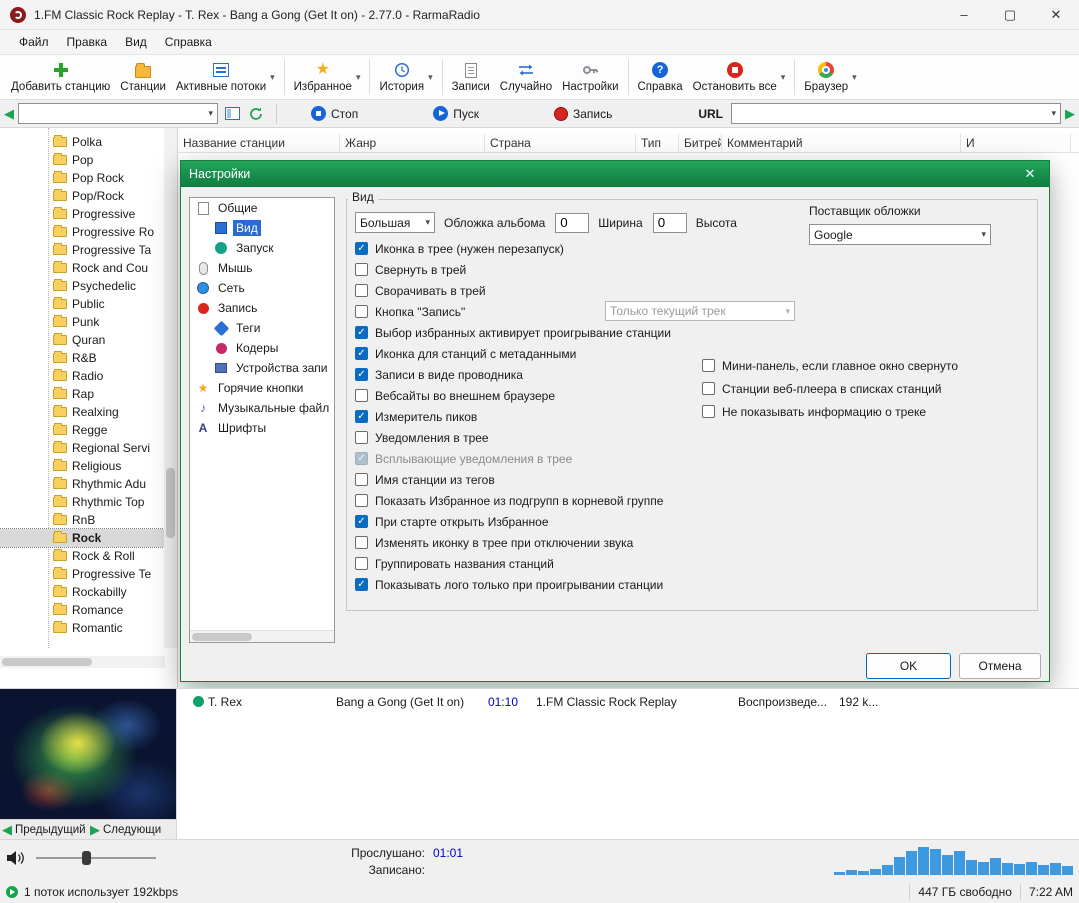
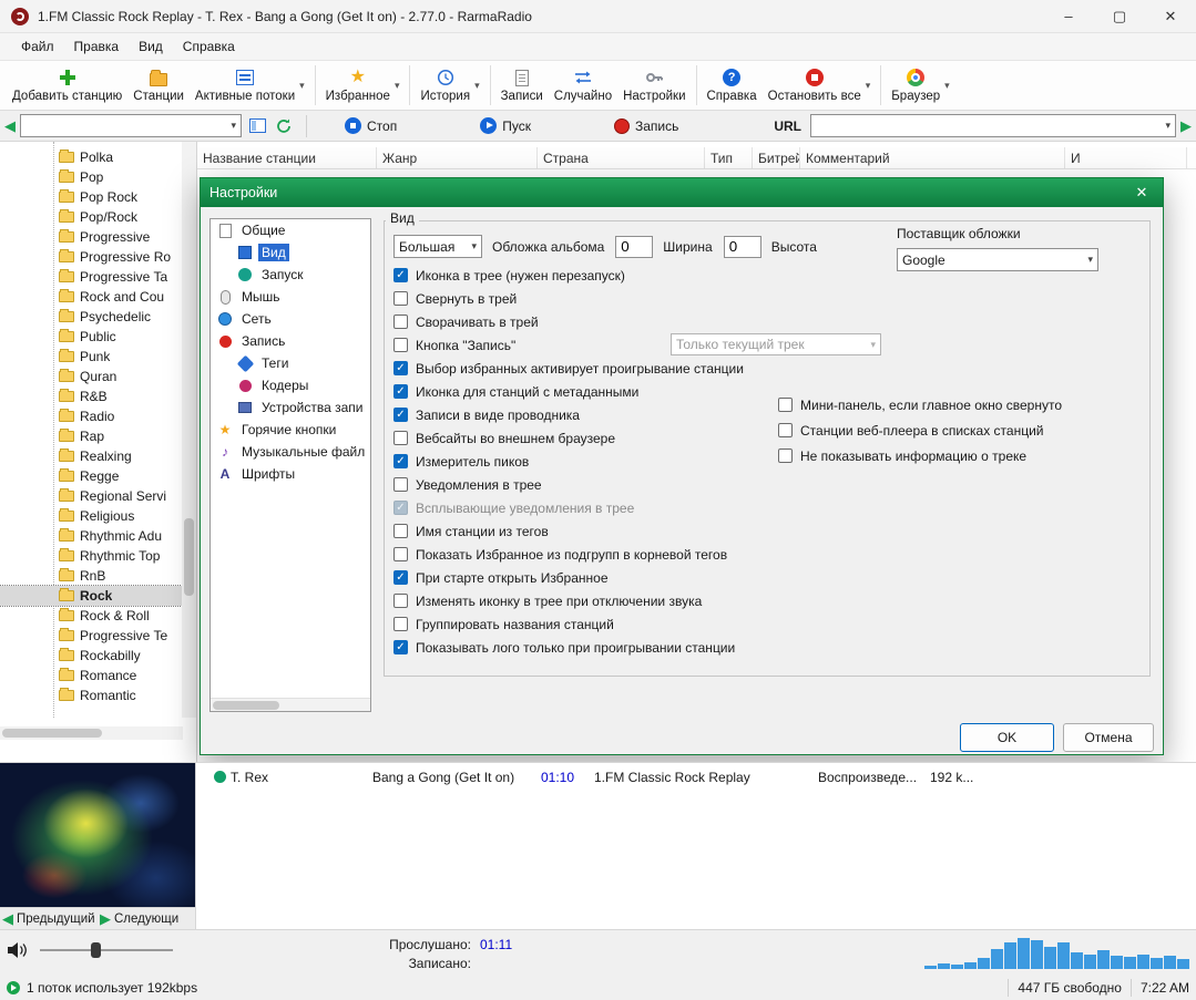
  1.FM Classic Rock Replay - T. Rex - Bang a Gong (Get It on) - 2.77.0 - RarmaRadio
  –
  ▢
  ✕
  Файл
  Правка
  Вид
  Справка
  Добавить станцию
  Станции
  Активные потоки
  ▾
  ★
  Избранное
  ▾
  История
  ▾
  Записи
  Случайно
  Настройки
  ?
  Справка
  Остановить все
  ▾
  Браузер
  ▾
  ◀
  ▾
  Стоп
  Пуск
  Запись
  URL
  ▾
  ▶
  Polka
  Pop
  Pop Rock
  Pop/Rock
  Progressive
  Progressive Ro
  Progressive Ta
  Rock and Cou
  Psychedelic
  Public
  Punk
  Quran
  R&B
  Radio
  Rap
  Realxing
  Regge
  Regional Servi
  Religious
  Rhythmic Adu
  Rhythmic Top
  RnB
  Rock
  Rock & Roll
  Progressive Te
  Rockabilly
  Romance
  Romantic
  Название станции
  Жанр
  Страна
  Тип
  Битрей
  Комментарий
  И
  Настройки
  ✕
  Общие
  Вид
  Запуск
  Мышь
  Сеть
  Запись
  Теги
  Кодеры
  Устройства запи
  ★
  Горячие кнопки
  ♪
  Музыкальные файл
  A
  Шрифты
  Вид
  Большая
  ▾
  Обложка альбома
  0
  Ширина
  0
  Высота
  Поставщик обложки
  Google
  ▾
  ✓
  Иконка в трее (нужен перезапуск)
  Свернуть в трей
  Сворачивать в трей
  Кнопка "Запись"
  Только текущий трек
  ▾
  ✓
  Выбор избранных активирует проигрывание станции
  ✓
  Иконка для станций с метаданными
  ✓
  Записи в виде проводника
  Вебсайты во внешнем браузере
  ✓
  Измеритель пиков
  Уведомления в трее
  ✓
  Всплывающие уведомления в трее
  Имя станции из тегов
- Показать Избранное из подгрупп в корневой группе
+ Показать Избранное из подгрупп в корневой тегов
  ✓
  При старте открыть Избранное
  Изменять иконку в трее при отключении звука
  Группировать названия станций
  ✓
  Показывать лого только при проигрывании станции
  Мини-панель, если главное окно свернуто
  Станции веб-плеера в списках станций
  Не показывать информацию о треке
  OK
  Отмена
  ◀
  Предыдущий
  ▶
  Следующи
  T. Rex
  Bang a Gong (Get It on)
  01:10
  1.FM Classic Rock Replay
  Воспроизведе...
  192 k...
  Прослушано:
- 01:01
+ 01:11
  Записано:
  1 поток использует 192kbps
  447 ГБ свободно
  7:22 AM
